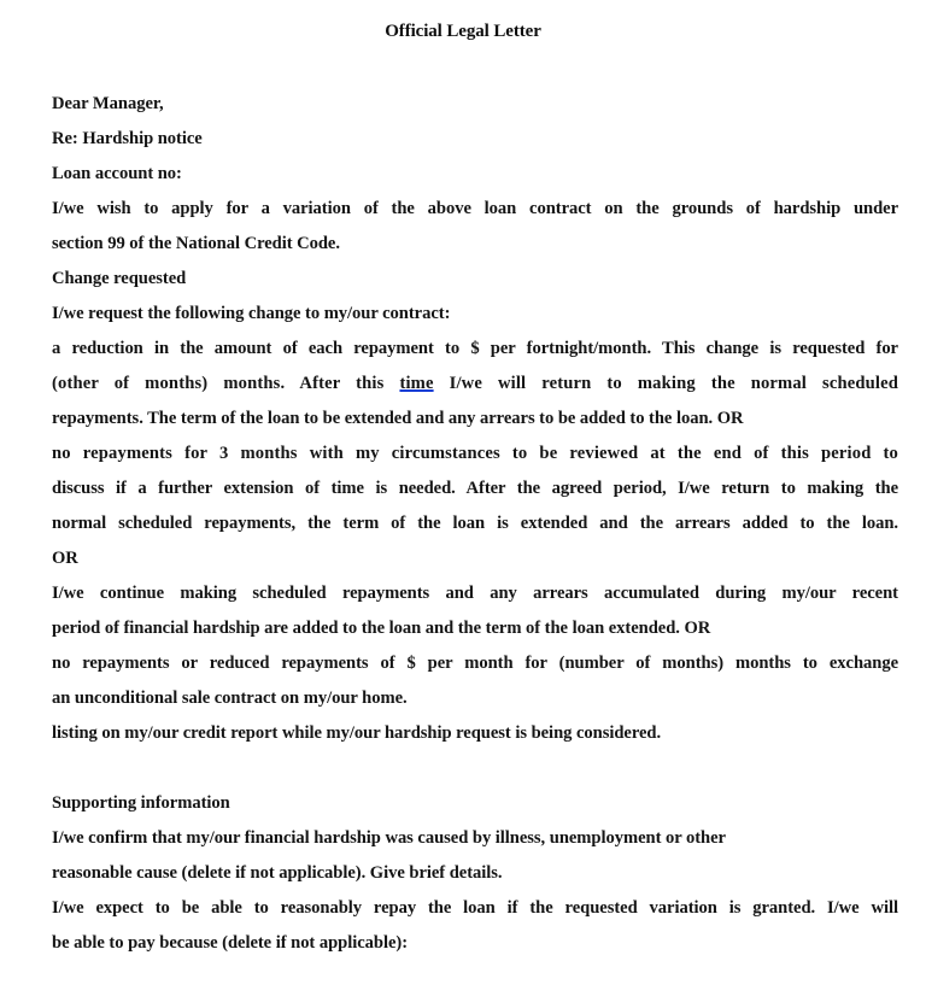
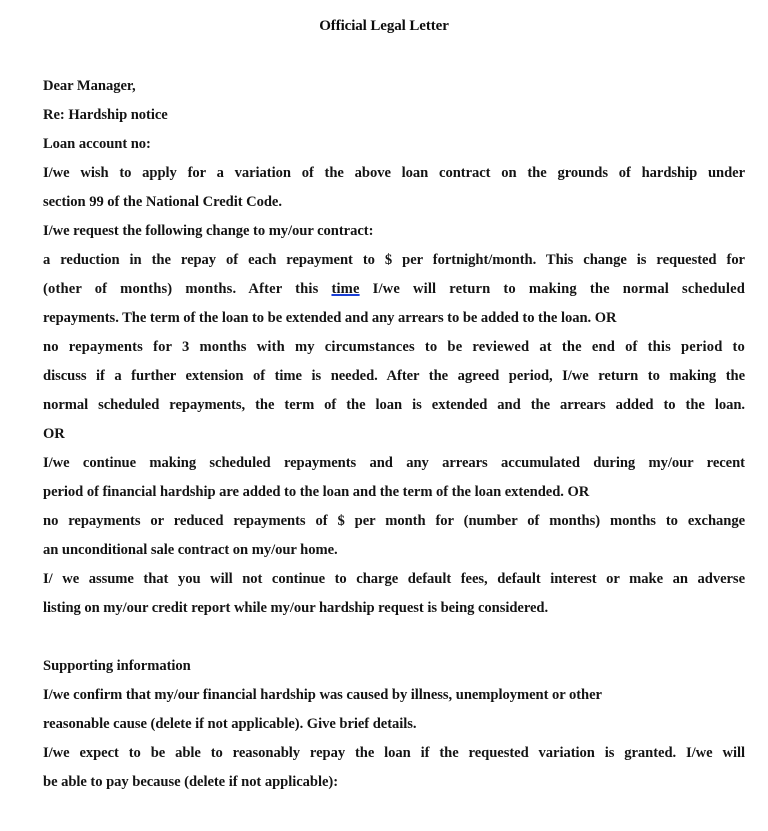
  Official Legal Letter
  Dear Manager,
  Re: Hardship notice
  Loan account no:
  I/we wish to apply for a variation of the above loan contract on the grounds of hardship under
  section 99 of the National Credit Code.
- Change requested
  I/we request the following change to my/our contract:
- a reduction in the amount of each repayment to $ per fortnight/month. This change is requested for
+ a reduction in the repay of each repayment to $ per fortnight/month. This change is requested for
  (other of months) months. After this time I/we will return to making the normal scheduled
  repayments. The term of the loan to be extended and any arrears to be added to the loan. OR
  no repayments for 3 months with my circumstances to be reviewed at the end of this period to
  discuss if a further extension of time is needed. After the agreed period, I/we return to making the
  normal scheduled repayments, the term of the loan is extended and the arrears added to the loan.
  OR
  I/we continue making scheduled repayments and any arrears accumulated during my/our recent
  period of financial hardship are added to the loan and the term of the loan extended. OR
  no repayments or reduced repayments of $ per month for (number of months) months to exchange
  an unconditional sale contract on my/our home.
+ I/ we assume that you will not continue to charge default fees, default interest or make an adverse
  listing on my/our credit report while my/our hardship request is being considered.
  Supporting information
  I/we confirm that my/our financial hardship was caused by illness, unemployment or other
  reasonable cause (delete if not applicable). Give brief details.
  I/we expect to be able to reasonably repay the loan if the requested variation is granted. I/we will
  be able to pay because (delete if not applicable):
